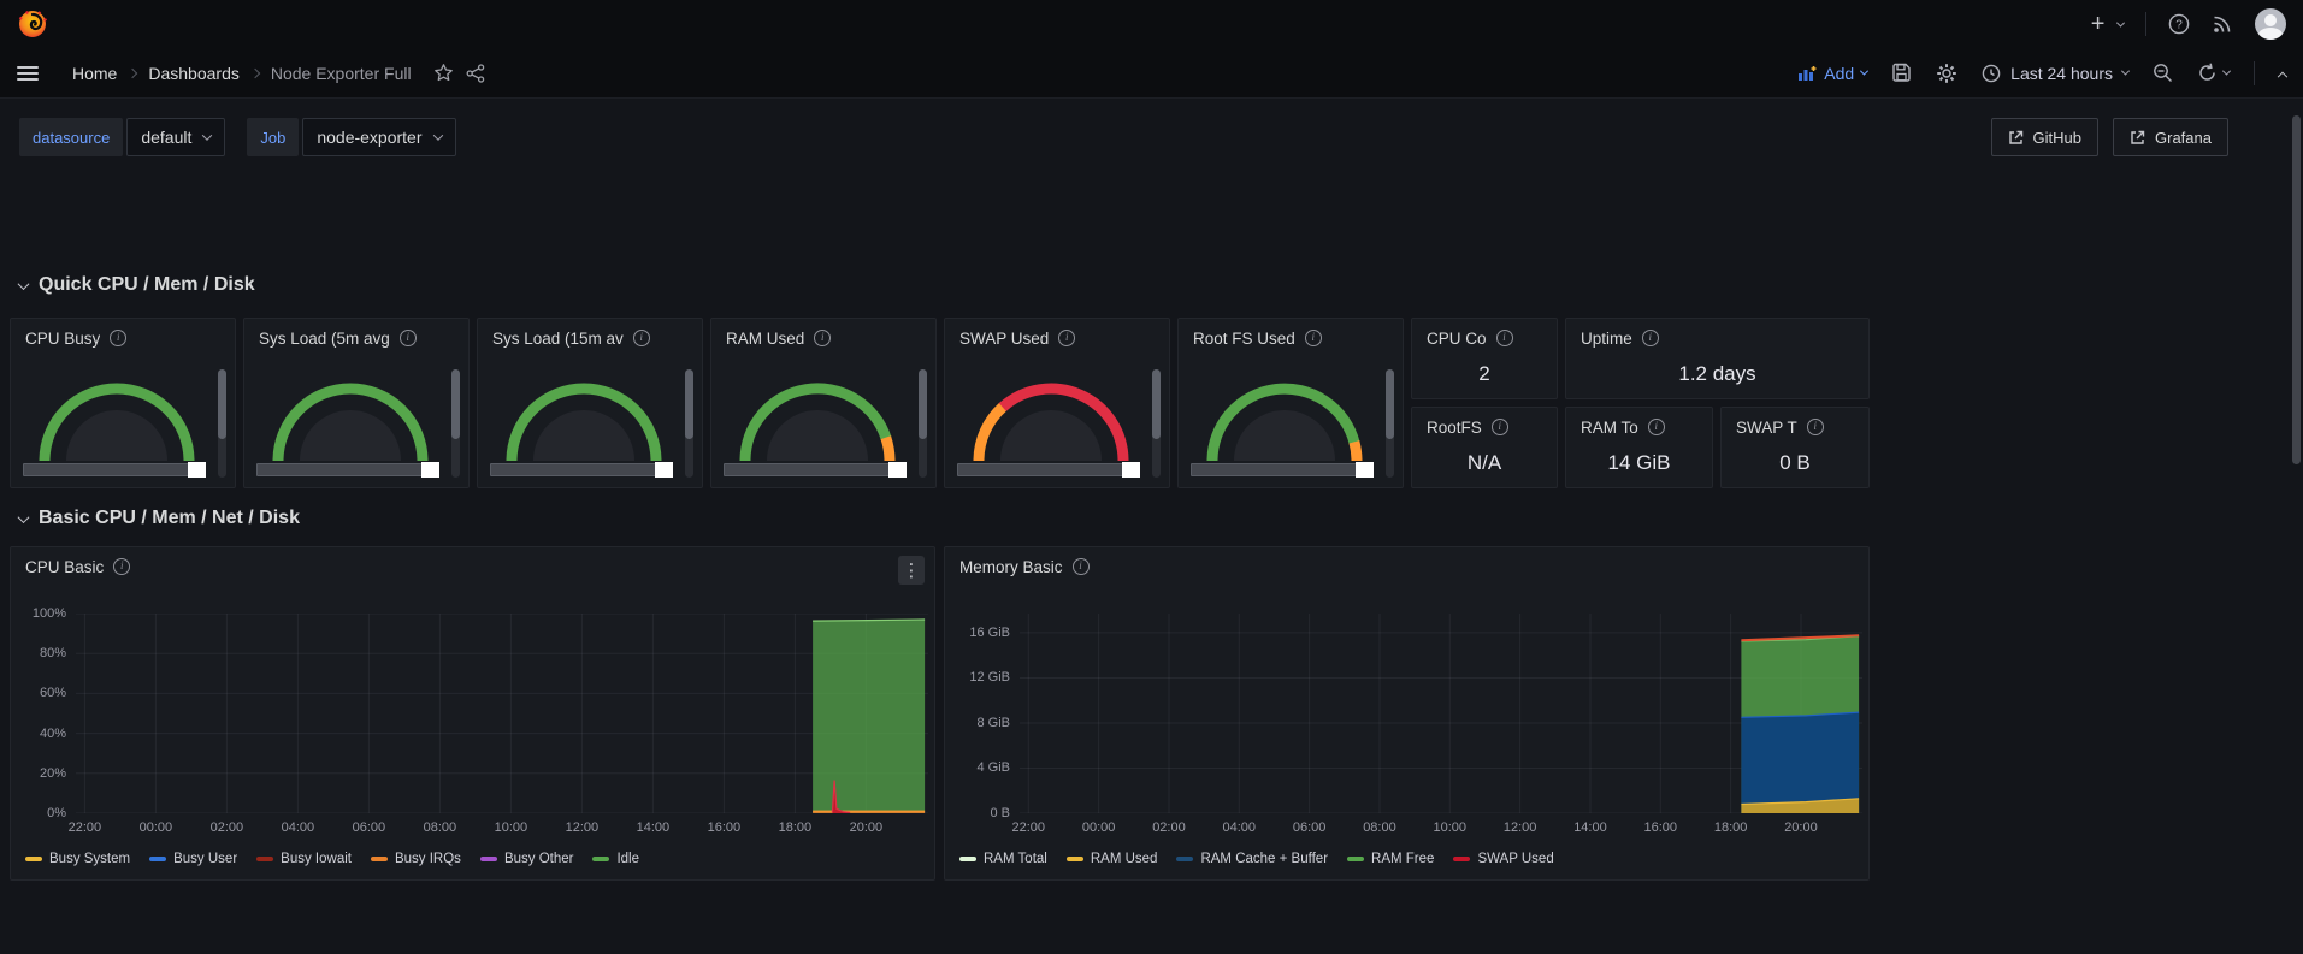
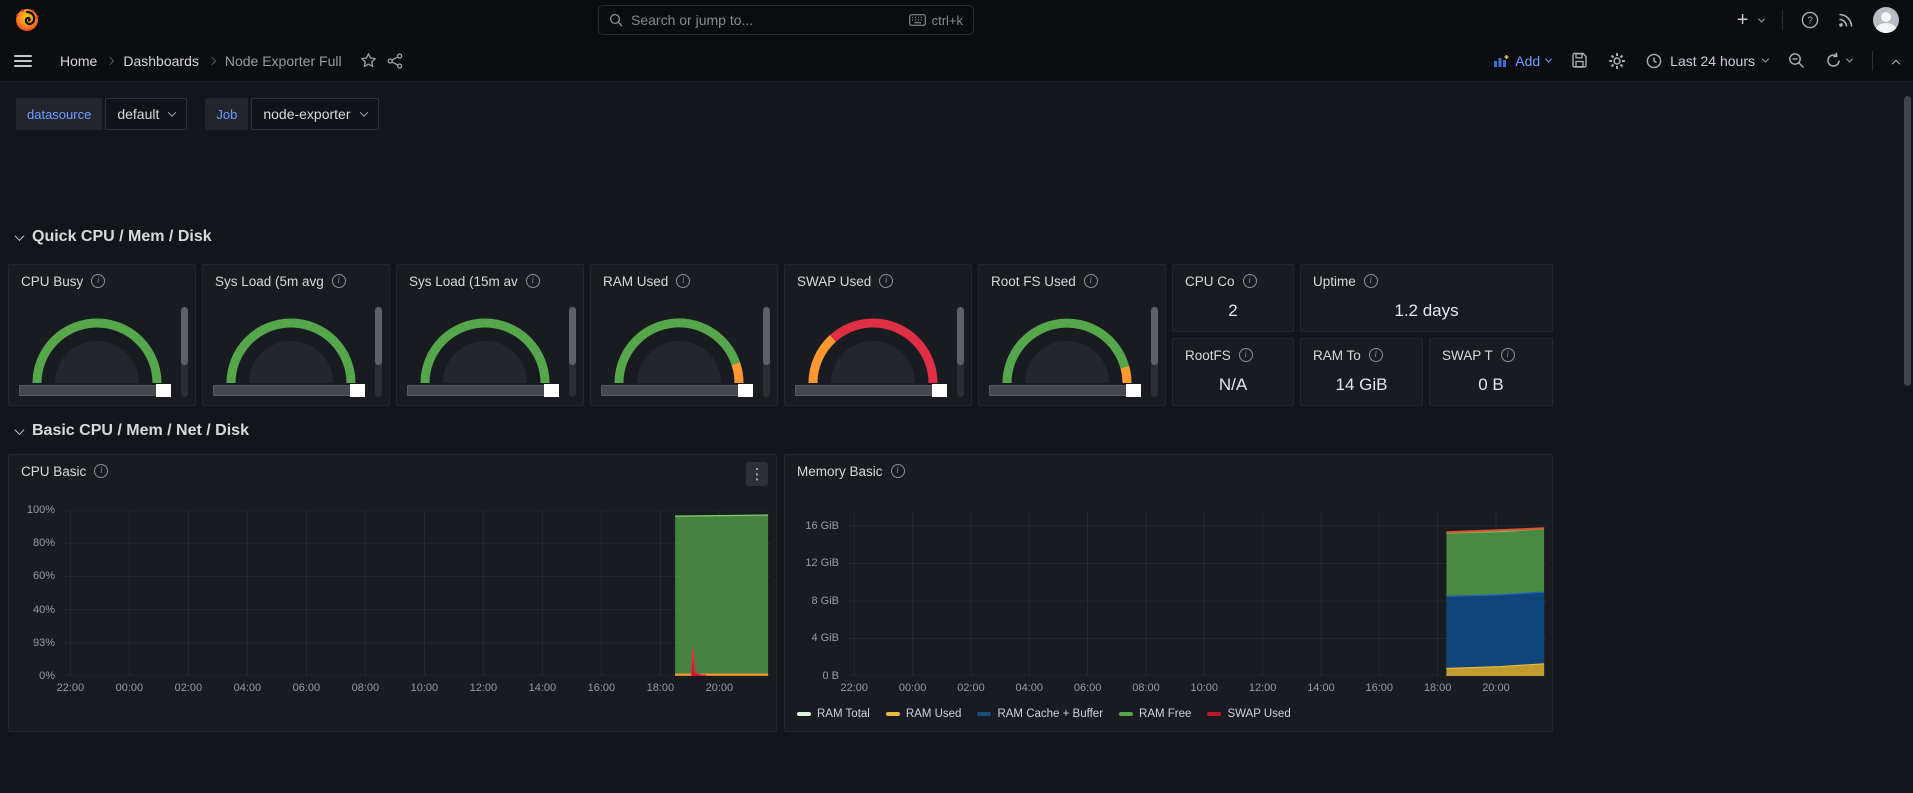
+ Search or jump to...
+ ctrl+k
  +
  ?
  Home
  Dashboards
  Node Exporter Full
  Add
  Last 24 hours
  datasource
  default
  Job
  node-exporter
- GitHub
- Grafana
  Quick CPU / Mem / Disk
  CPU Busy
  i
  Sys Load (5m avg
  i
  Sys Load (15m av
  i
  RAM Used
  i
  SWAP Used
  i
  Root FS Used
  i
  CPU Co
  i
  2
  Uptime
  i
  1.2 days
  RootFS
  i
  N/A
  RAM To
  i
  14 GiB
  SWAP T
  i
  0 B
  Basic CPU / Mem / Net / Disk
  CPU Basic
  i
  ⋮
  22:00
  00:00
  02:00
  04:00
  06:00
  08:00
  10:00
  12:00
  14:00
  16:00
  18:00
  20:00
  0%
- 20%
+ 93%
  40%
  60%
  80%
  100%
- Busy System
- Busy User
- Busy Iowait
- Busy IRQs
- Busy Other
- Idle
  Memory Basic
  i
  22:00
  00:00
  02:00
  04:00
  06:00
  08:00
  10:00
  12:00
  14:00
  16:00
  18:00
  20:00
  0 B
  4 GiB
  8 GiB
  12 GiB
  16 GiB
  RAM Total
  RAM Used
  RAM Cache + Buffer
  RAM Free
  SWAP Used
